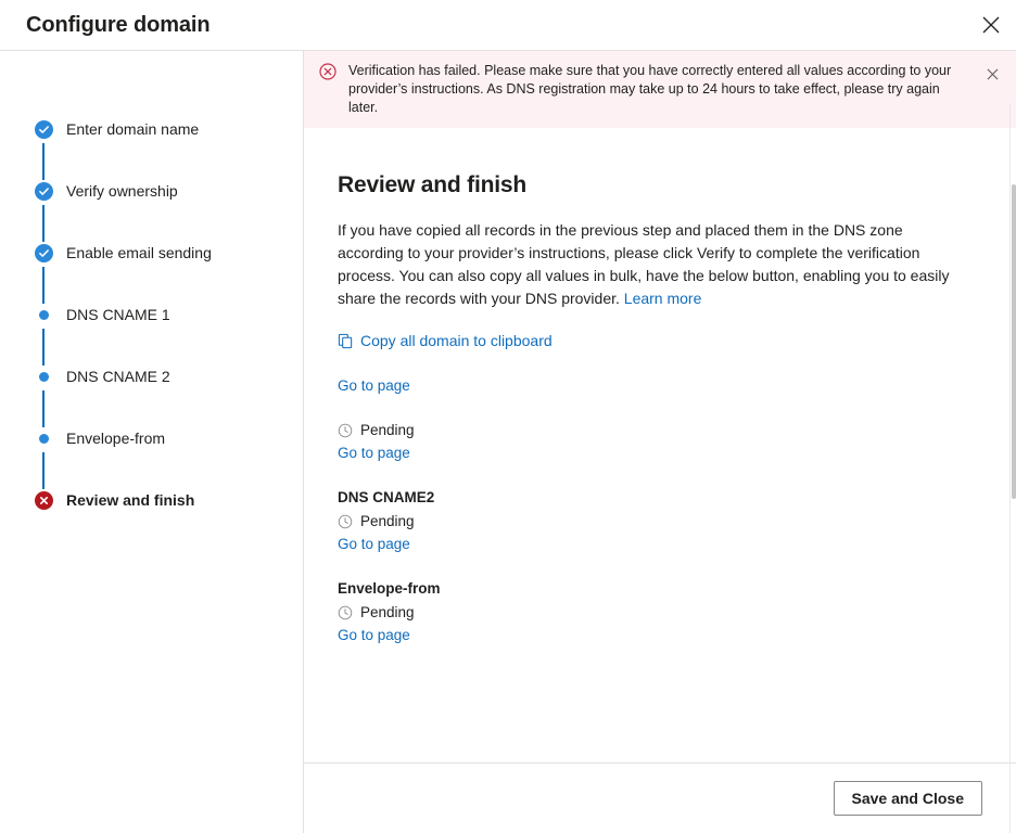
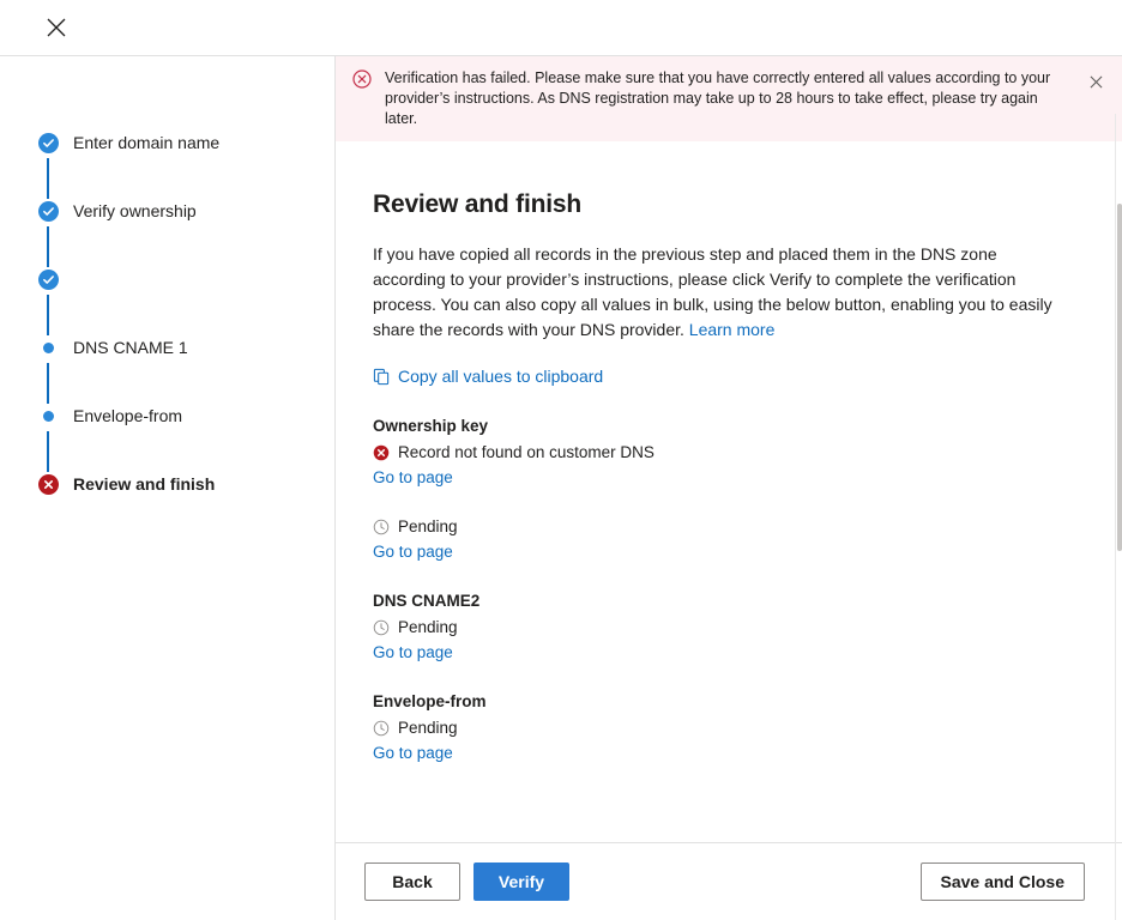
- Configure domain
  Enter domain name
  Verify ownership
- Enable email sending
  DNS CNAME 1
- DNS CNAME 2
  Envelope-from
  Review and finish
- Verification has failed. Please make sure that you have correctly entered all values according to your provider’s instructions. As DNS registration may take up to 24 hours to take effect, please try again later.
+ Verification has failed. Please make sure that you have correctly entered all values according to your provider’s instructions. As DNS registration may take up to 28 hours to take effect, please try again later.
  Review and finish
- If you have copied all records in the previous step and placed them in the DNS zone according to your provider’s instructions, please click Verify to complete the verification process. You can also copy all values in bulk, have the below button, enabling you to easily share the records with your DNS provider. Learn more
+ If you have copied all records in the previous step and placed them in the DNS zone according to your provider’s instructions, please click Verify to complete the verification process. You can also copy all values in bulk, using the below button, enabling you to easily share the records with your DNS provider. Learn more
- Copy all domain to clipboard
+ Copy all values to clipboard
+ Ownership key
+ Record not found on customer DNS
  Go to page
  Pending
  Go to page
  DNS CNAME2
  Pending
  Go to page
  Envelope-from
  Pending
  Go to page
+ Back
+ Verify
  Save and Close
